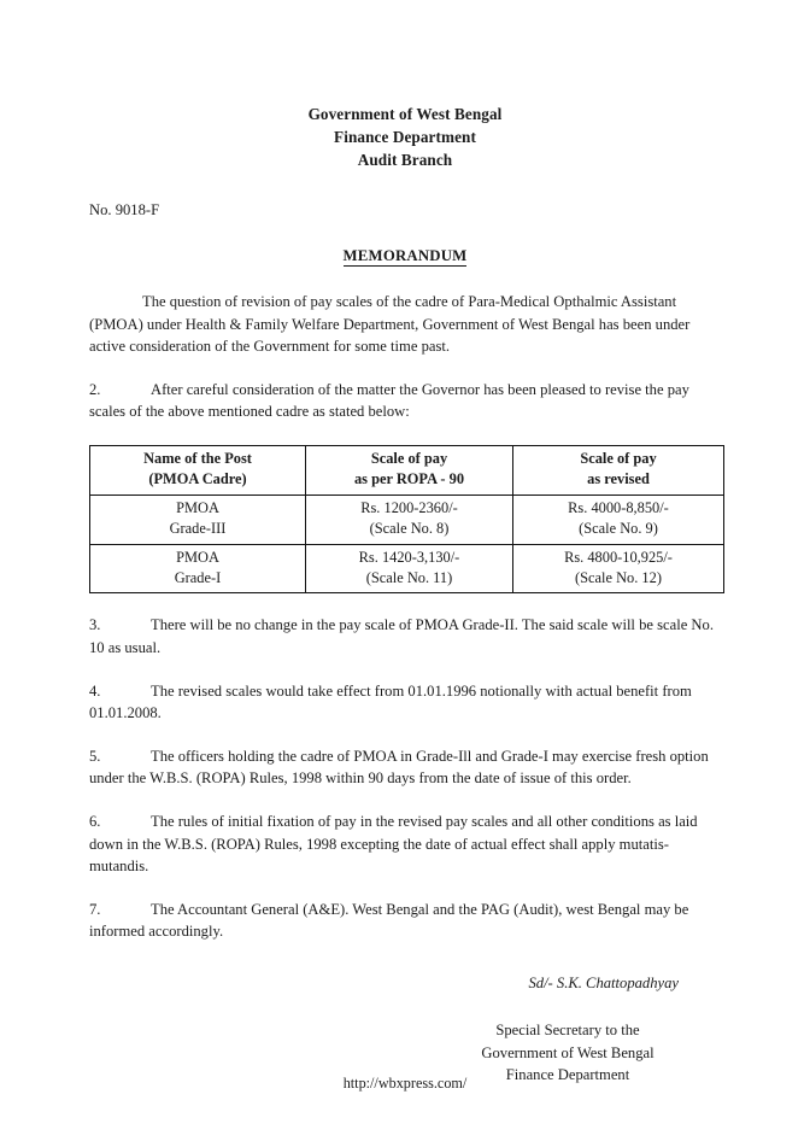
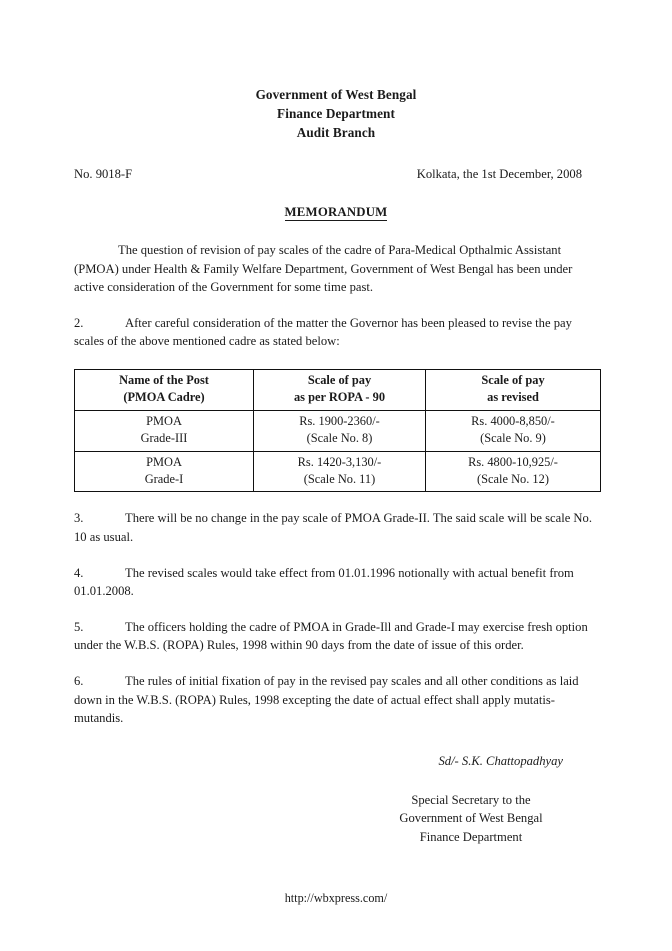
  Government of West Bengal
  Finance Department
  Audit Branch
  No. 9018-F
+ Kolkata, the 1st December, 2008
  MEMORANDUM
  The question of revision of pay scales of the cadre of Para-Medical Opthalmic Assistant (PMOA) under Health & Family Welfare Department, Government of West Bengal has been under active consideration of the Government for some time past.
  2. After careful consideration of the matter the Governor has been pleased to revise the pay scales of the above mentioned cadre as stated below:
  Name of the Post (PMOA Cadre)	Scale of pay as per ROPA - 90	Scale of pay as revised
- PMOA Grade-III	Rs. 1200-2360/- (Scale No. 8)	Rs. 4000-8,850/- (Scale No. 9)
+ PMOA Grade-III	Rs. 1900-2360/- (Scale No. 8)	Rs. 4000-8,850/- (Scale No. 9)
  PMOA Grade-I	Rs. 1420-3,130/- (Scale No. 11)	Rs. 4800-10,925/- (Scale No. 12)
  3. There will be no change in the pay scale of PMOA Grade-II. The said scale will be scale No. 10 as usual.
  4. The revised scales would take effect from 01.01.1996 notionally with actual benefit from 01.01.2008.
  5. The officers holding the cadre of PMOA in Grade-Ill and Grade-I may exercise fresh option under the W.B.S. (ROPA) Rules, 1998 within 90 days from the date of issue of this order.
  6. The rules of initial fixation of pay in the revised pay scales and all other conditions as laid down in the W.B.S. (ROPA) Rules, 1998 excepting the date of actual effect shall apply mutatis-mutandis.
- 7. The Accountant General (A&E). West Bengal and the PAG (Audit), west Bengal may be informed accordingly.
  Sd/- S.K. Chattopadhyay
  Special Secretary to the
  Government of West Bengal
  Finance Department
  http://wbxpress.com/
